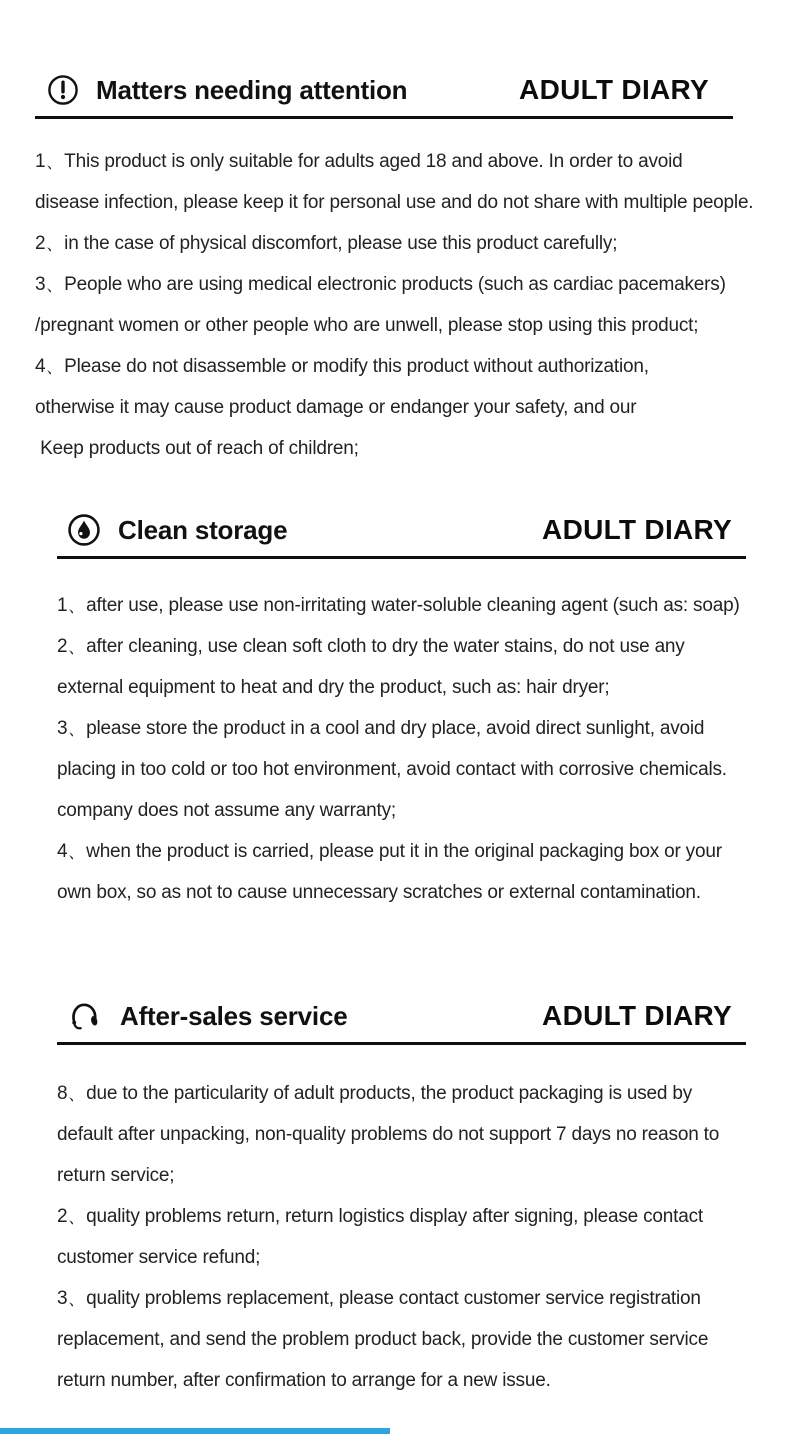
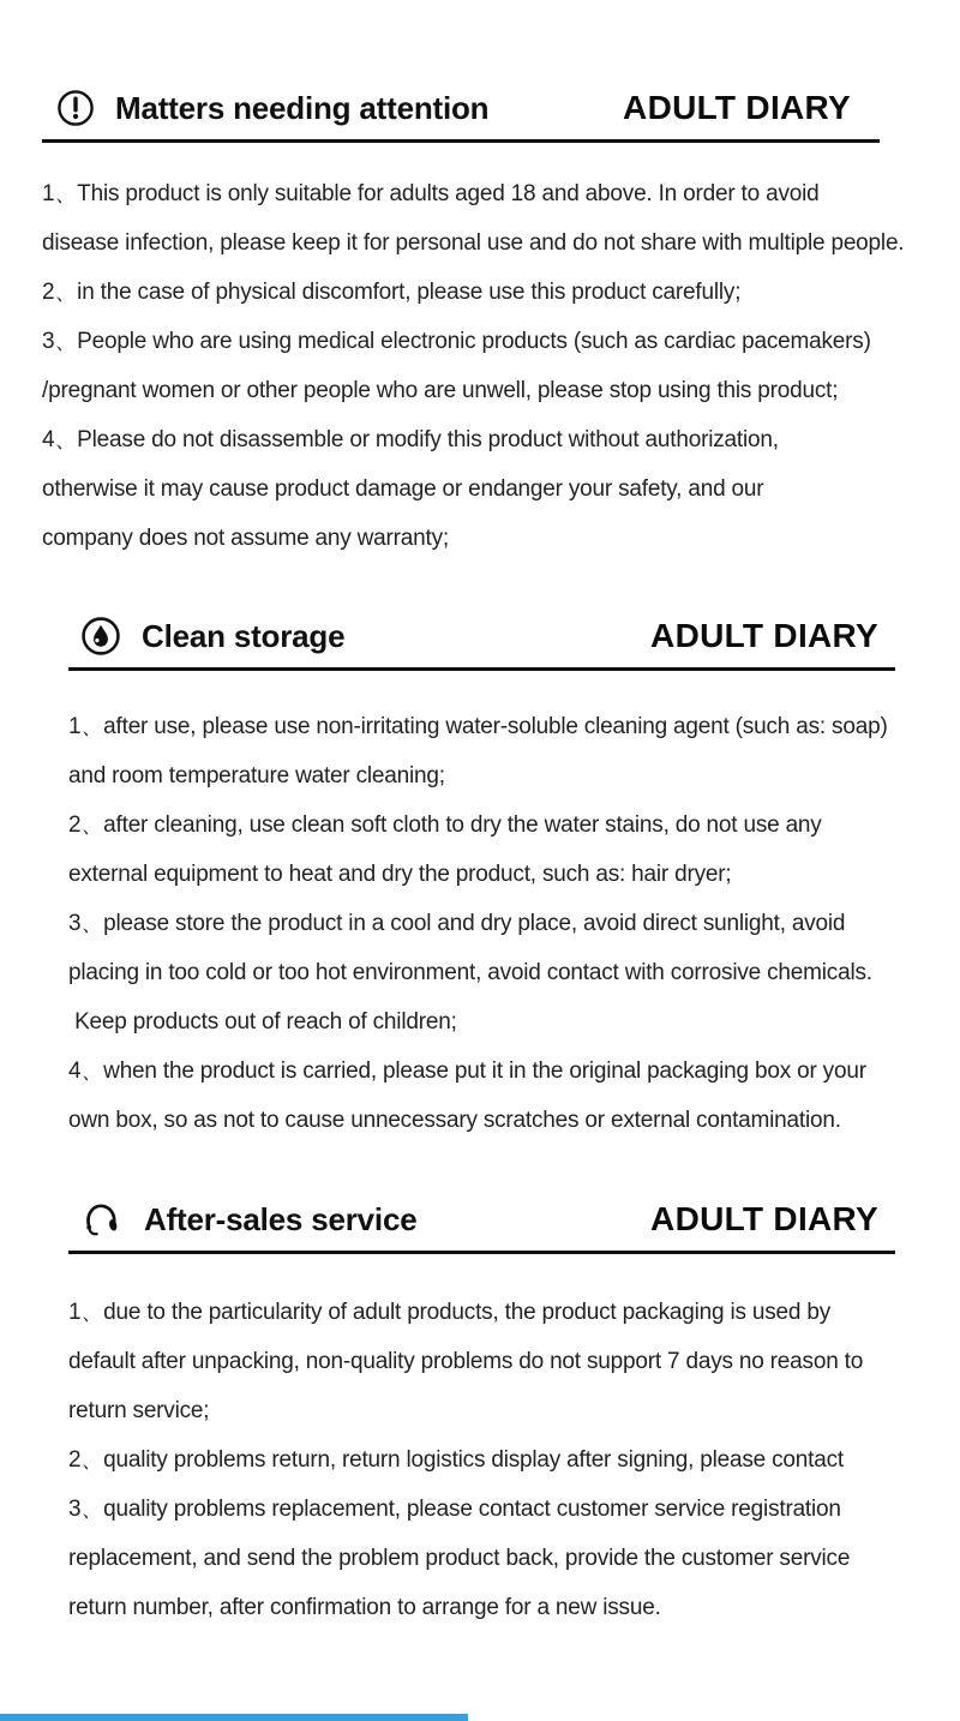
  Matters needing attention
  ADULT DIARY
  1、This product is only suitable for adults aged 18 and above. In order to avoid
  disease infection, please keep it for personal use and do not share with multiple people.
  2、in the case of physical discomfort, please use this product carefully;
  3、People who are using medical electronic products (such as cardiac pacemakers)
  /pregnant women or other people who are unwell, please stop using this product;
  4、Please do not disassemble or modify this product without authorization,
  otherwise it may cause product damage or endanger your safety, and our
- Keep products out of reach of children;
+ company does not assume any warranty;
  Clean storage
  ADULT DIARY
  1、after use, please use non-irritating water-soluble cleaning agent (such as: soap)
+ and room temperature water cleaning;
  2、after cleaning, use clean soft cloth to dry the water stains, do not use any
  external equipment to heat and dry the product, such as: hair dryer;
  3、please store the product in a cool and dry place, avoid direct sunlight, avoid
  placing in too cold or too hot environment, avoid contact with corrosive chemicals.
- company does not assume any warranty;
+ Keep products out of reach of children;
  4、when the product is carried, please put it in the original packaging box or your
  own box, so as not to cause unnecessary scratches or external contamination.
  After-sales service
  ADULT DIARY
- 8、due to the particularity of adult products, the product packaging is used by
+ 1、due to the particularity of adult products, the product packaging is used by
  default after unpacking, non-quality problems do not support 7 days no reason to
  return service;
  2、quality problems return, return logistics display after signing, please contact
- customer service refund;
  3、quality problems replacement, please contact customer service registration
  replacement, and send the problem product back, provide the customer service
  return number, after confirmation to arrange for a new issue.
